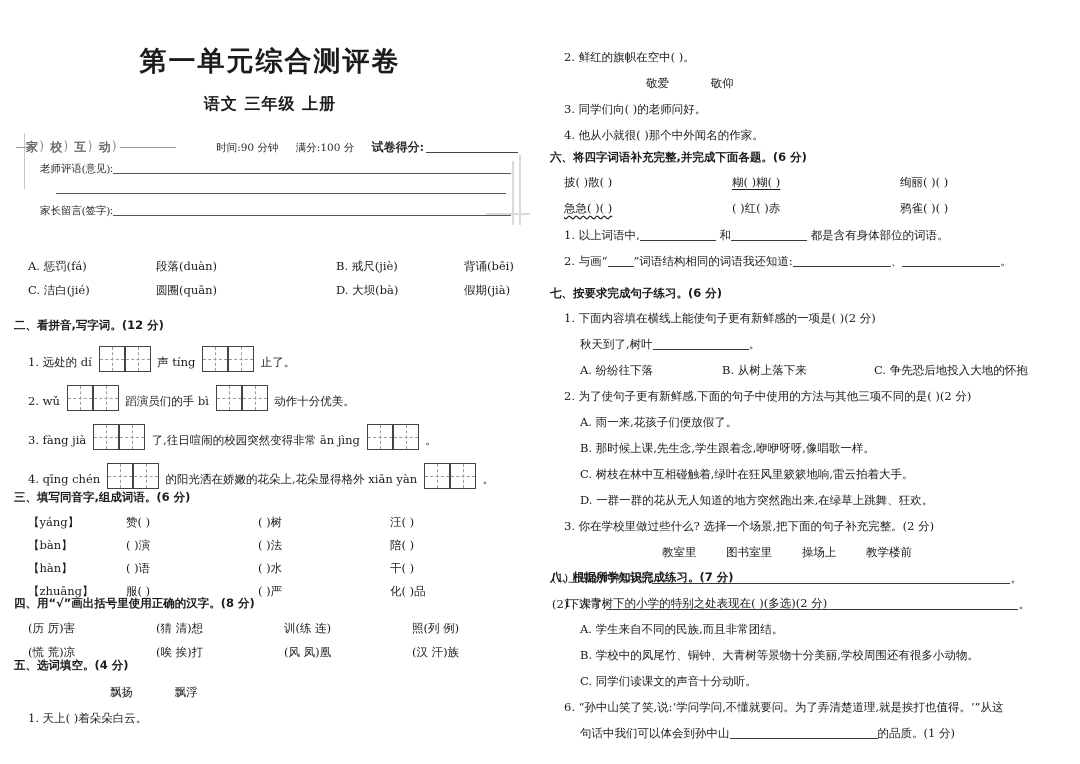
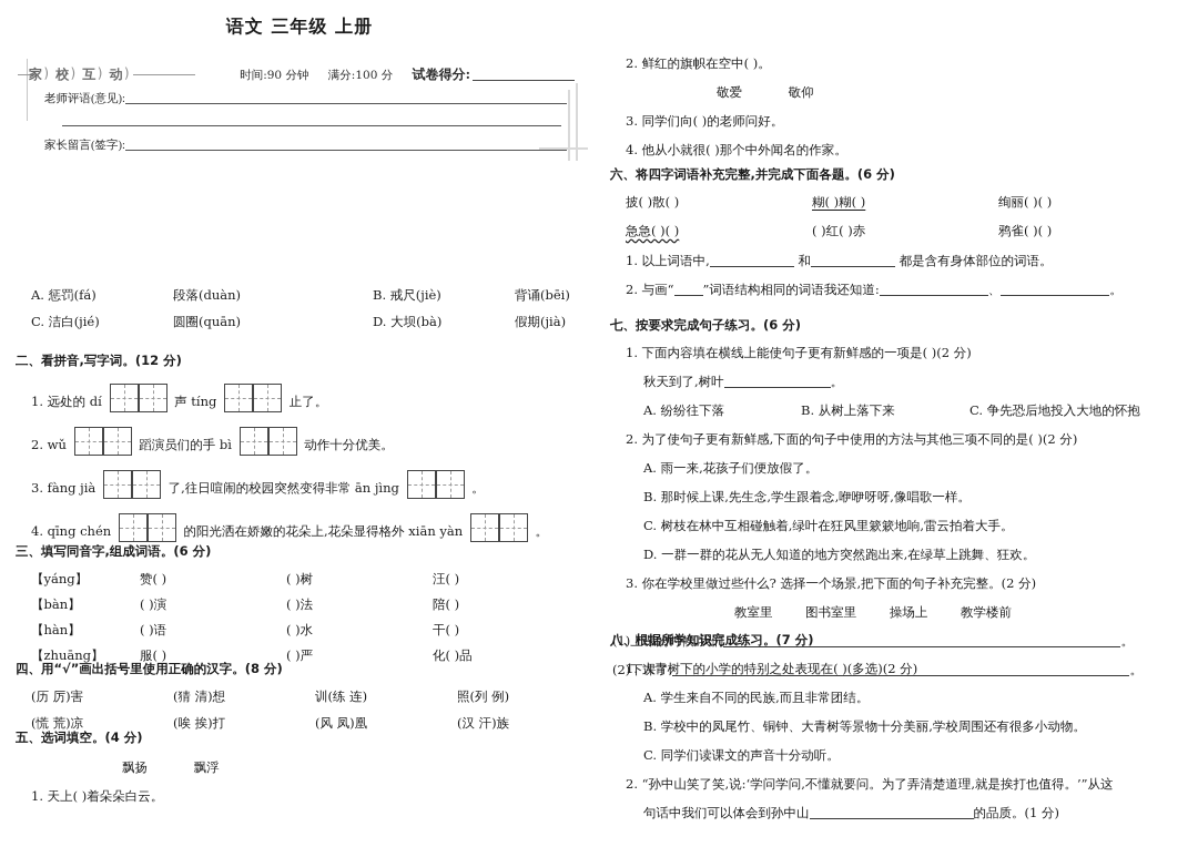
- 第一单元综合测评卷
  语文 三年级 上册
  家 校 互 动
  时间:90 分钟 满分:100 分 试卷得分:
  老师评语(意见):
  家长留言(签字):
  A. 惩罚(fá)
  段落(duàn)
  B. 戒尺(jiè)
  背诵(bēi)
  C. 洁白(jié)
  圆圈(quān)
  D. 大坝(bà)
  假期(jià)
  二、看拼音,写字词。(12 分)
  1. 远处的 dí 声 tíng 止了。
  2. wǔ 蹈演员们的手 bì 动作十分优美。
  3. fàng jià 了,往日喧闹的校园突然变得非常 ān jìng 。
  4. qīng chén 的阳光洒在娇嫩的花朵上,花朵显得格外 xiān yàn 。
  三、填写同音字,组成词语。(6 分)
  【yáng】
  赞( )
  ( )树
  汪( )
  【bàn】
  ( )演
  ( )法
  陪( )
  【hàn】
  ( )语
  ( )水
  干( )
  【zhuāng】
  服( )
  ( )严
  化( )品
  四、用“√”画出括号里使用正确的汉字。(8 分)
  (历 厉)害
  (猜 清)想
  训(练 连)
  照(列 例)
  (慌 荒)凉
  (唉 挨)打
  (风 凤)凰
  (汉 汗)族
  五、选词填空。(4 分)
  飘扬 飘浮
  1. 天上( )着朵朵白云。
  2. 鲜红的旗帜在空中( )。
  敬爱 敬仰
  3. 同学们向( )的老师问好。
  4. 他从小就很( )那个中外闻名的作家。
  六、将四字词语补充完整,并完成下面各题。(6 分)
  披( )散( )
  糊( )糊( )
  绚丽( )( )
  急急( )( )
  ( )红( )赤
  鸦雀( )( )
  1. 以上词语中, 和 都是含有身体部位的词语。
  2. 与画“ ”词语结构相同的词语我还知道: 、 。
  七、按要求完成句子练习。(6 分)
  1. 下面内容填在横线上能使句子更有新鲜感的一项是( )(2 分)
  秋天到了,树叶 。
  A. 纷纷往下落
  B. 从树上落下来
  C. 争先恐后地投入大地的怀抱
  2. 为了使句子更有新鲜感,下面的句子中使用的方法与其他三项不同的是( )(2 分)
  A. 雨一来,花孩子们便放假了。
  B. 那时候上课,先生念,学生跟着念,咿咿呀呀,像唱歌一样。
  C. 树枝在林中互相碰触着,绿叶在狂风里簌簌地响,雷云拍着大手。
  D. 一群一群的花从无人知道的地方突然跑出来,在绿草上跳舞、狂欢。
  3. 你在学校里做过些什么? 选择一个场景,把下面的句子补充完整。(2 分)
  教室里 图书室里 操场上 教学楼前
  (1)上课的时候,我们 。
  (2)下课了, 。
  八、根据所学知识完成练习。(7 分)
  1. 大青树下的小学的特别之处表现在( )(多选)(2 分)
  A. 学生来自不同的民族,而且非常团结。
  B. 学校中的凤尾竹、铜钟、大青树等景物十分美丽,学校周围还有很多小动物。
  C. 同学们读课文的声音十分动听。
- 6. “孙中山笑了笑,说:‘学问学问,不懂就要问。为了弄清楚道理,就是挨打也值得。’”从这
+ 2. “孙中山笑了笑,说:‘学问学问,不懂就要问。为了弄清楚道理,就是挨打也值得。’”从这
  句话中我们可以体会到孙中山 的品质。(1 分)
